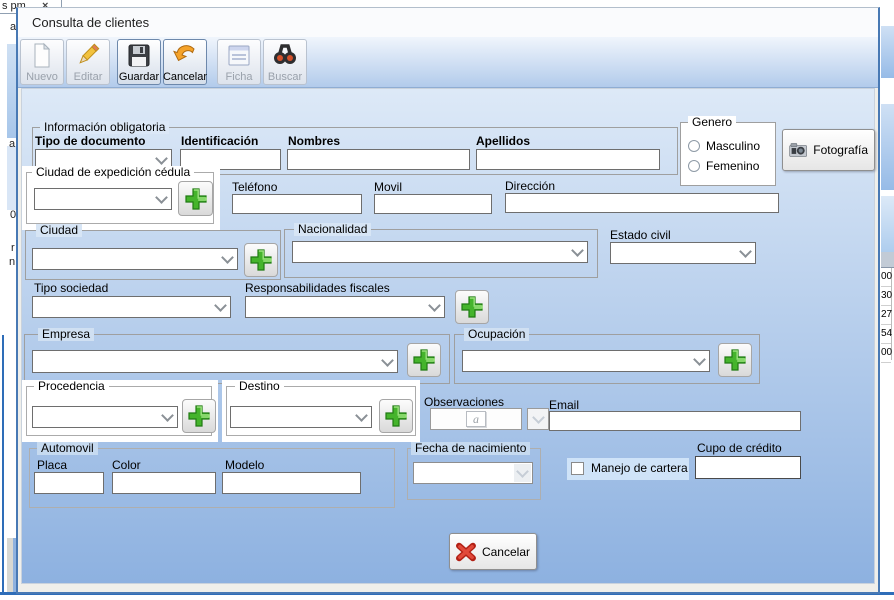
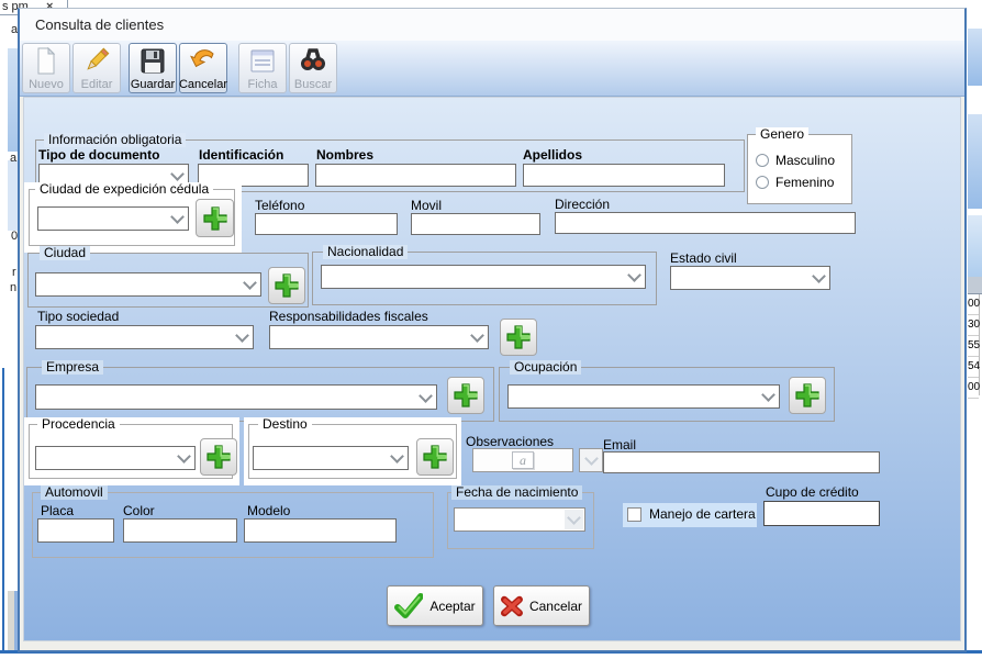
  s pm
  ×
  a
  a
  0
  r
  n
  00
  30
- 27
+ 55
  54
  00
  Consulta de clientes
  Nuevo
  Editar
  Guardar
  Cancelar
  Ficha
  Buscar
  Información obligatoria
  Tipo de documento
  Identificación
  Nombres
  Apellidos
  Genero
  Masculino
  Femenino
- Fotografía
  Ciudad de expedición cédula
  Teléfono
  Movil
  Dirección
  Ciudad
  Nacionalidad
  Estado civil
  Tipo sociedad
  Responsabilidades fiscales
  Empresa
  Ocupación
  Procedencia
  Destino
  Observaciones
  a
  Email
  Automovil
  Placa
  Color
  Modelo
  Fecha de nacimiento
  Manejo de cartera
  Cupo de crédito
+ Aceptar
  Cancelar
